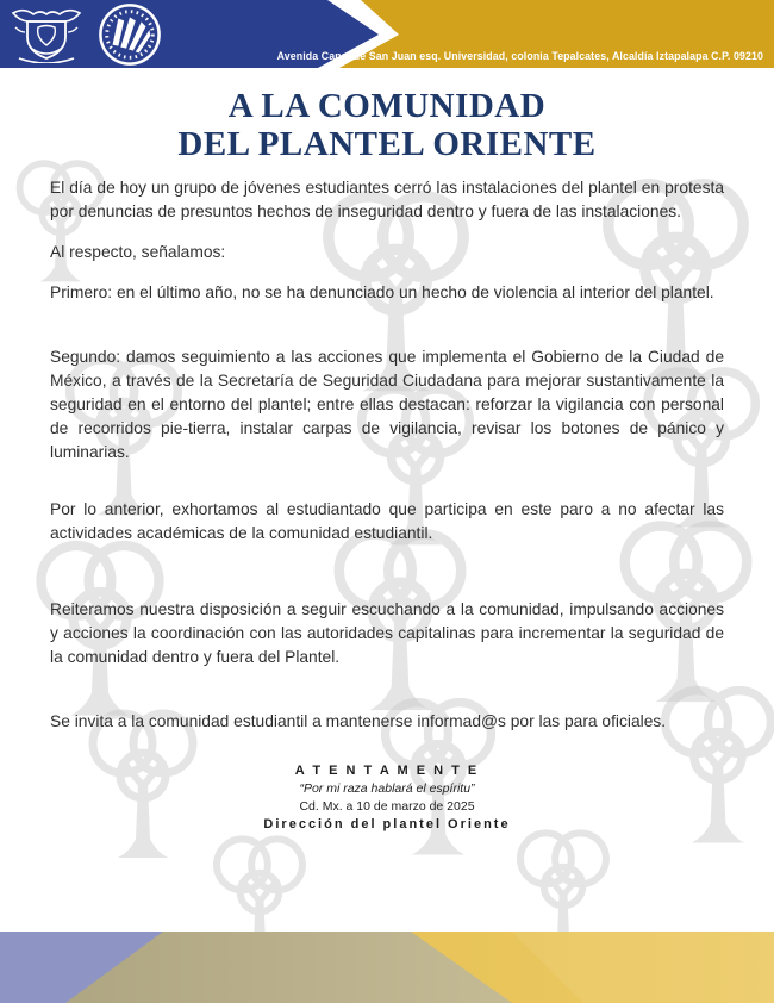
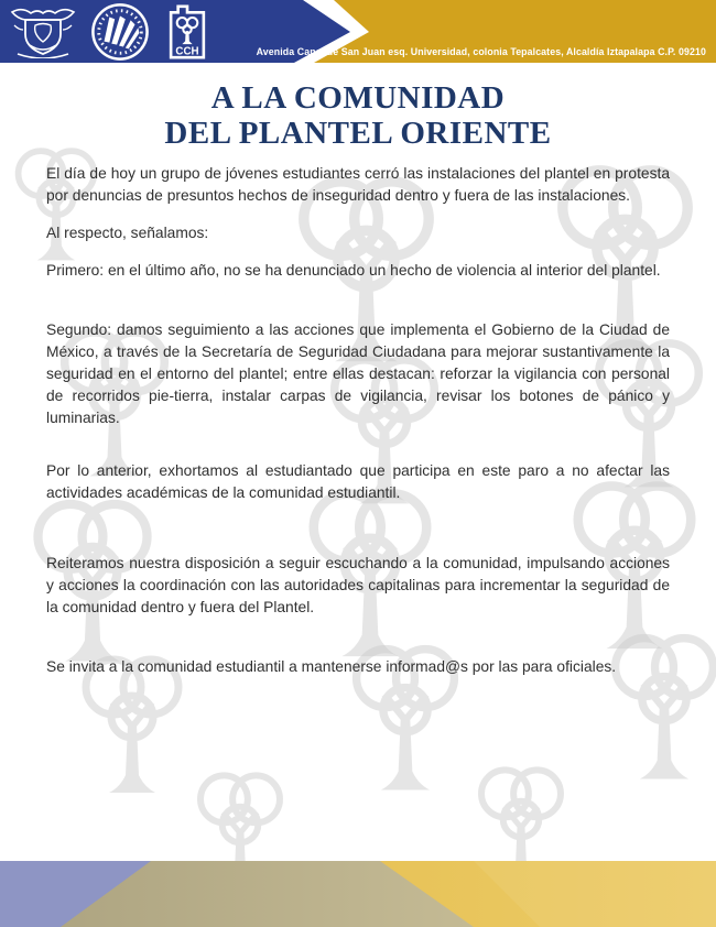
+ CCH
  Avenida Canal de San Juan esq. Universidad, colonia Tepalcates, Alcaldía Iztapalapa C.P. 09210
  A LA COMUNIDAD
  DEL PLANTEL ORIENTE
  El día de hoy un grupo de jóvenes estudiantes cerró las instalaciones del plantel en protesta por denuncias de presuntos hechos de inseguridad dentro y fuera de las instalaciones.
  Al respecto, señalamos:
  Primero: en el último año, no se ha denunciado un hecho de violencia al interior del plantel.
  Segundo: damos seguimiento a las acciones que implementa el Gobierno de la Ciudad de México, a través de la Secretaría de Seguridad Ciudadana para mejorar sustantivamente la seguridad en el entorno del plantel; entre ellas destacan: reforzar la vigilancia con personal de recorridos pie-tierra, instalar carpas de vigilancia, revisar los botones de pánico y luminarias.
  Por lo anterior, exhortamos al estudiantado que participa en este paro a no afectar las actividades académicas de la comunidad estudiantil.
  Reiteramos nuestra disposición a seguir escuchando a la comunidad, impulsando acciones y acciones la coordinación con las autoridades capitalinas para incrementar la seguridad de la comunidad dentro y fuera del Plantel.
  Se invita a la comunidad estudiantil a mantenerse informad@s por las para oficiales.
- A T E N T A M E N T E
- “Por mi raza hablará el espíritu”
- Cd. Mx. a 10 de marzo de 2025
- Dirección del plantel Oriente
